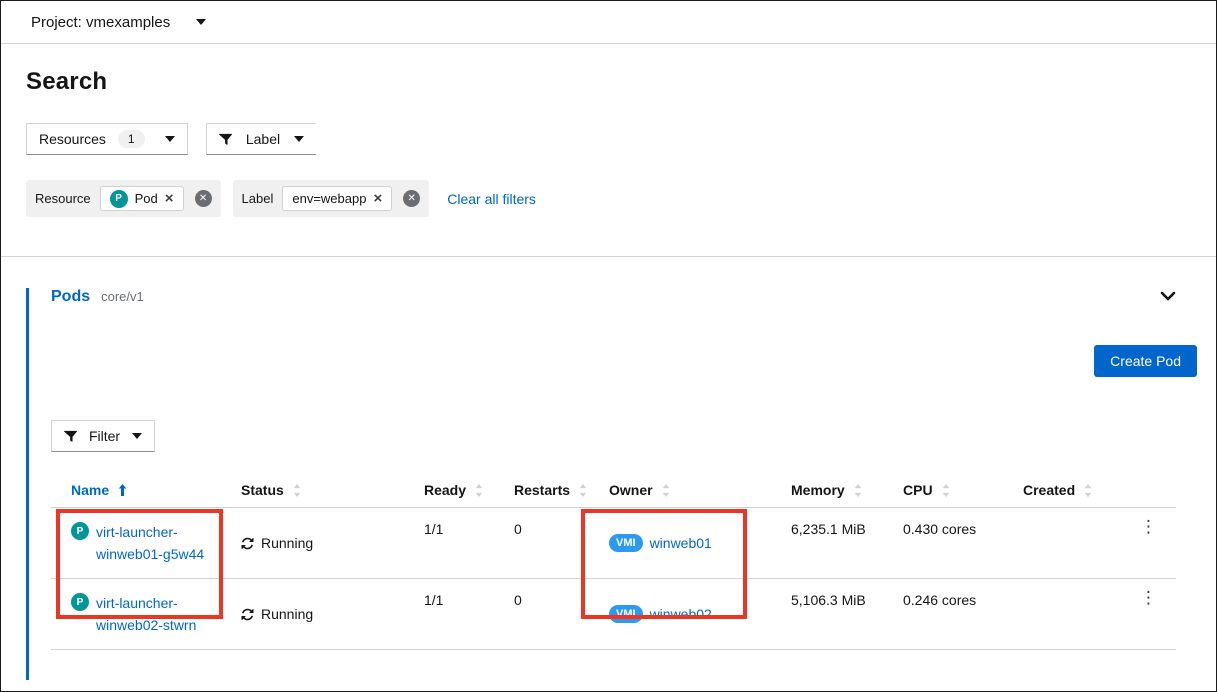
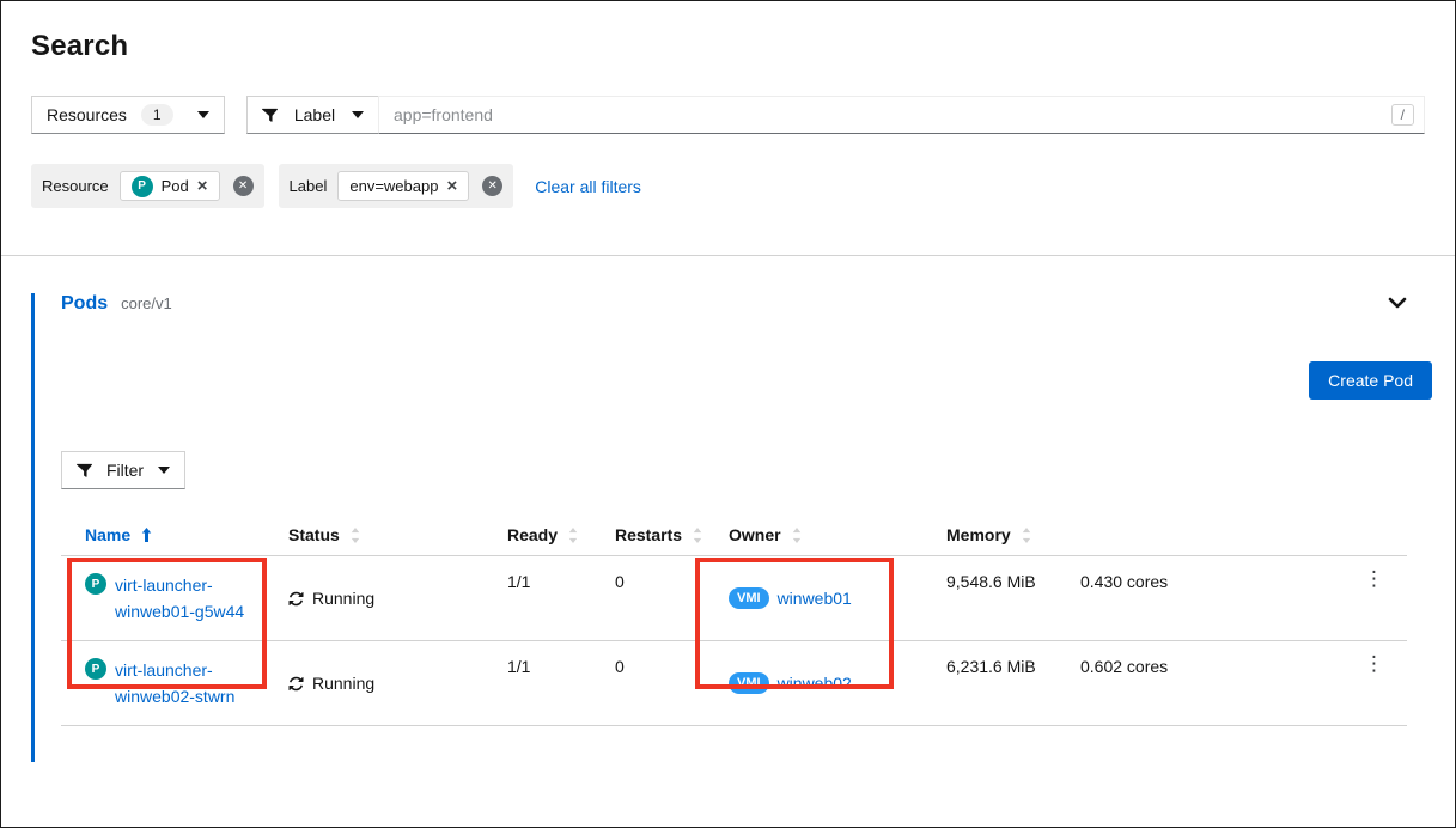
- Project: vmexamples
  Search
  Resources
  1
  Label
+ app=frontend
+ /
  Resource
  P
  Pod
  ×
  ✕
  Label
  env=webapp
  ×
  ✕
  Clear all filters
  Pods
  core/v1
  Create Pod
  Filter
  Name
  Status
  Ready
  Restarts
  Owner
  Memory
- CPU
- Created
  P
  virt-launcher-winweb01-g5w44
  Running
  1/1
  0
  VMI
  winweb01
- 6,235.1 MiB
+ 9,548.6 MiB
  0.430 cores
  ⋮
  P
  virt-launcher-winweb02-stwrn
  Running
  1/1
  0
  VMI
  winweb02
- 5,106.3 MiB
+ 6,231.6 MiB
- 0.246 cores
+ 0.602 cores
  ⋮
